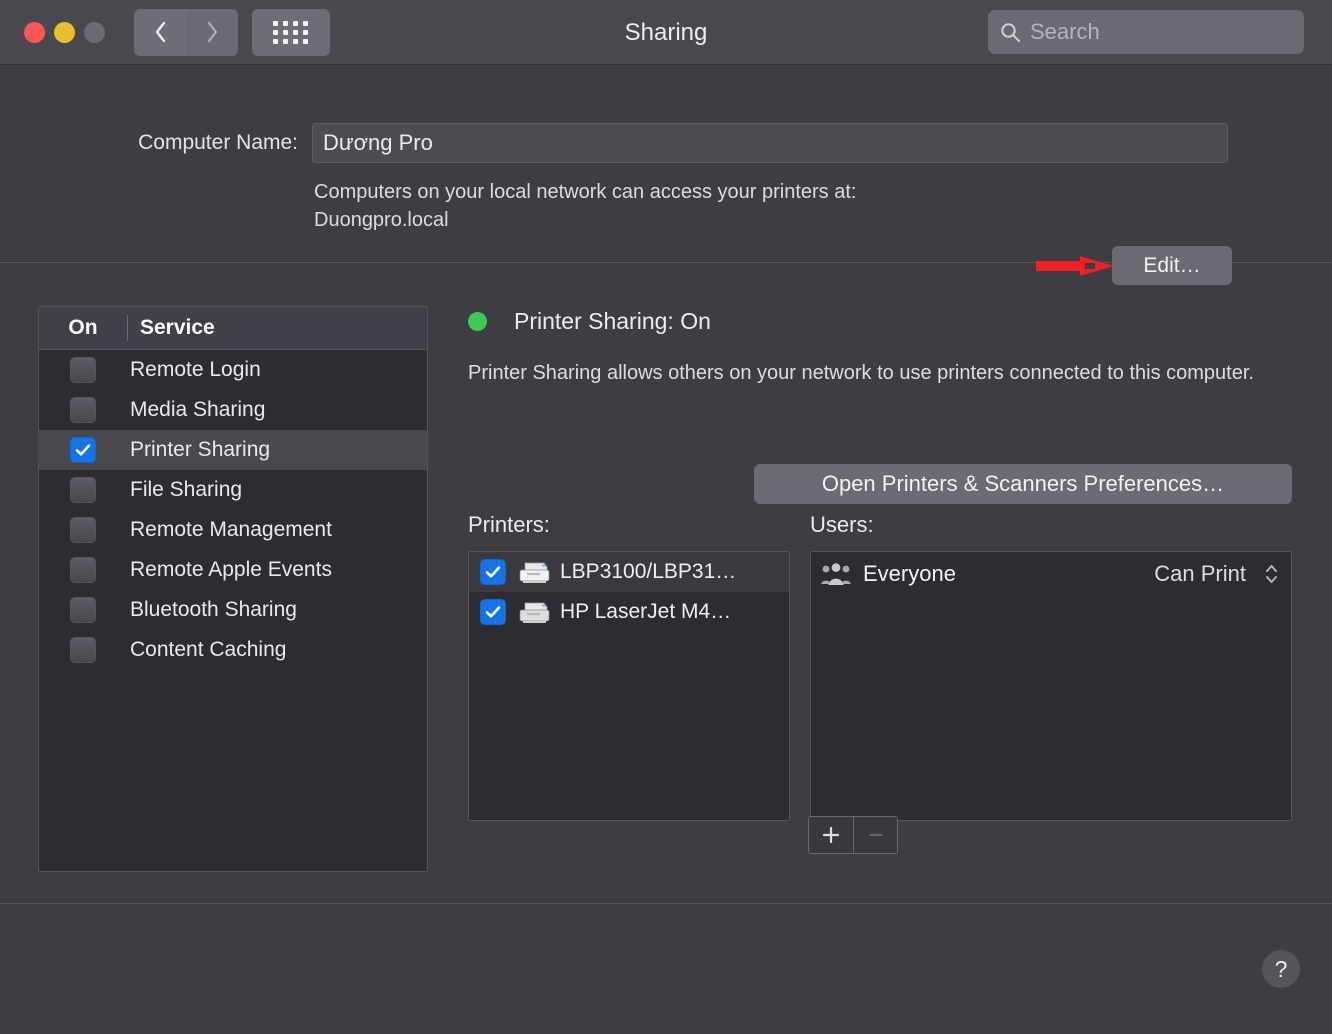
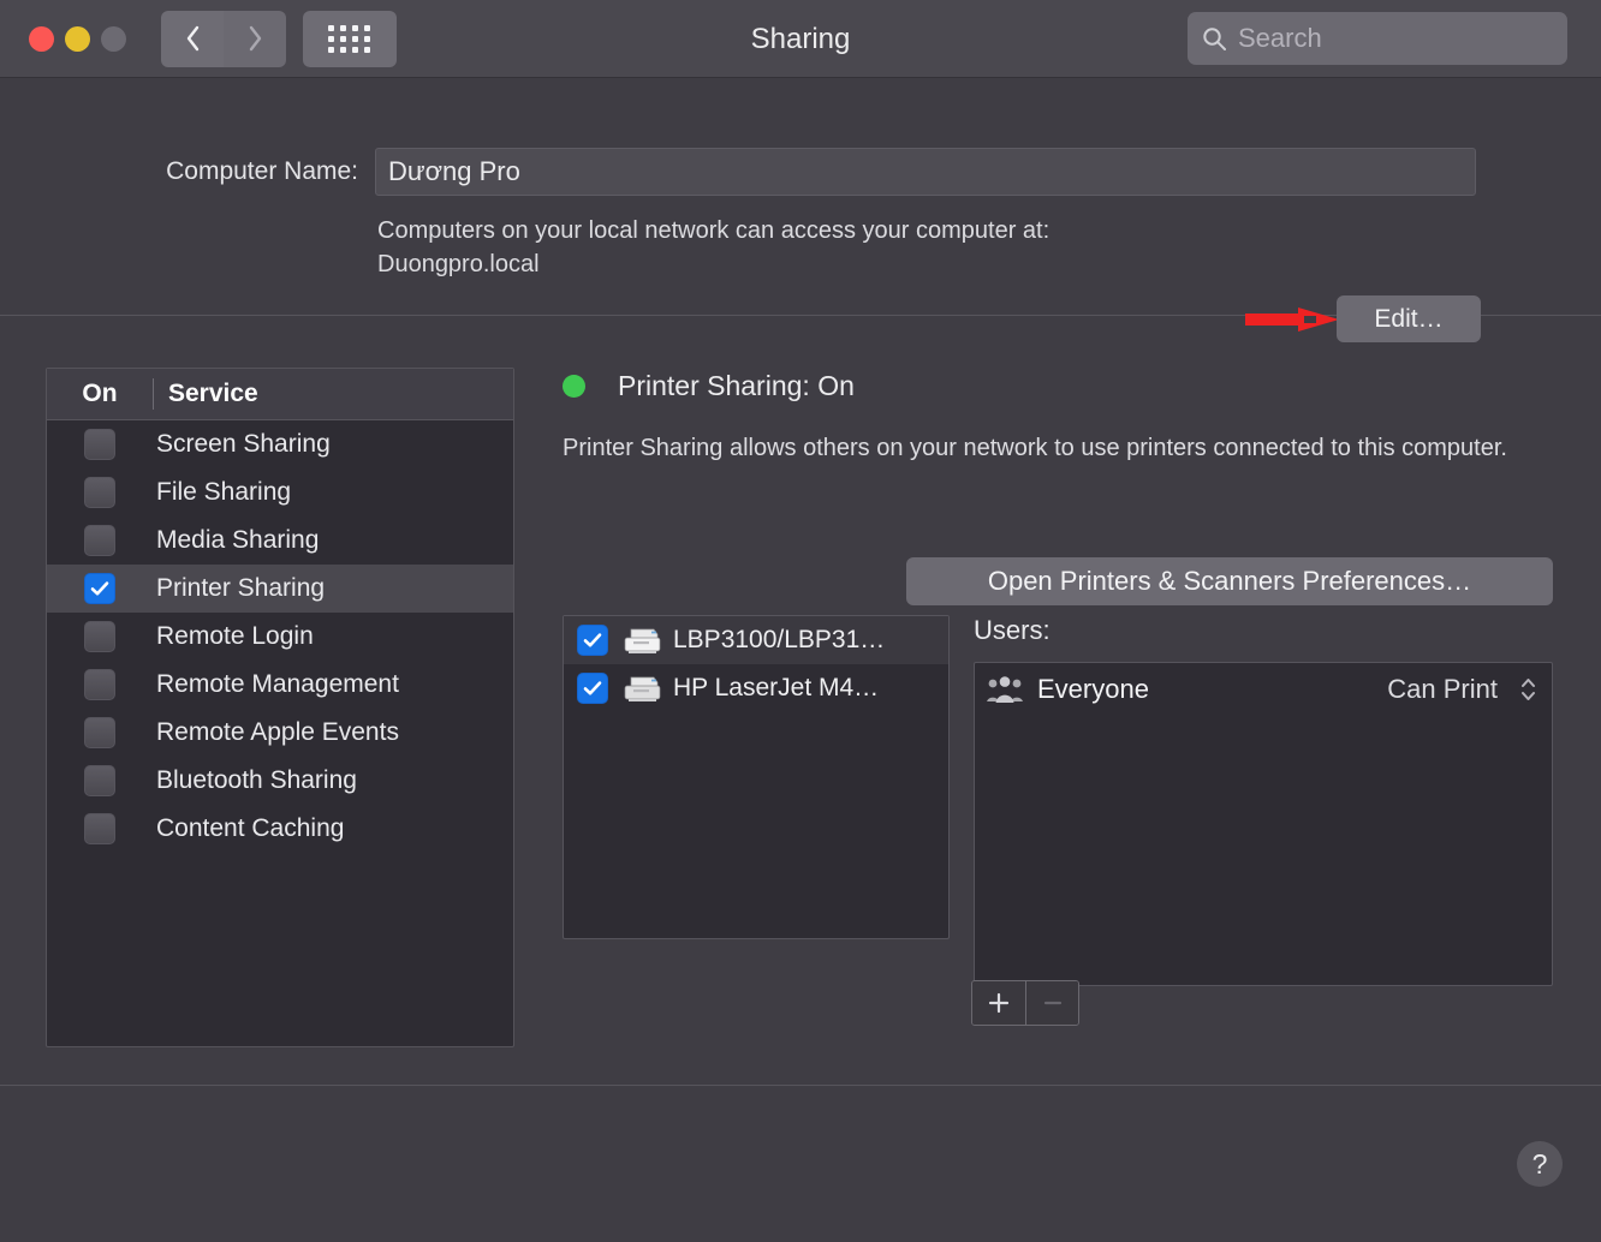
  Sharing
  Search
  Computer Name:
  Dương Pro
- Computers on your local network can access your printers at:
+ Computers on your local network can access your computer at:
  Duongpro.local
  Edit…
  On
  Service
+ Screen Sharing
- Remote Login
+ File Sharing
  Media Sharing
  Printer Sharing
- File Sharing
+ Remote Login
  Remote Management
  Remote Apple Events
  Bluetooth Sharing
  Content Caching
  Printer Sharing: On
  Printer Sharing allows others on your network to use printers connected to this computer.
  Open Printers & Scanners Preferences…
- Printers:
  LBP3100/LBP31…
  HP LaserJet M4…
  Users:
  Everyone
  Can Print
  ?
